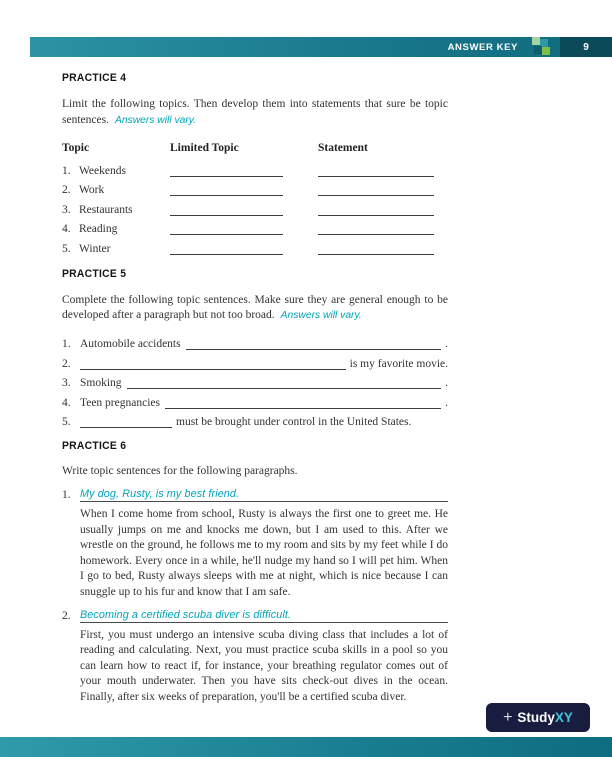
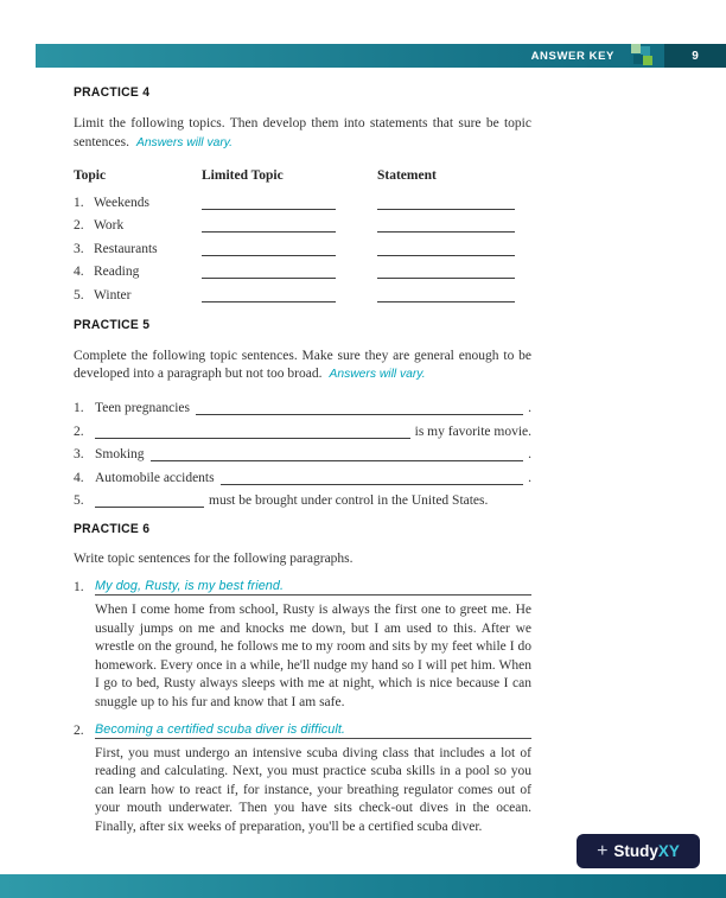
  ANSWER KEY
  9
  PRACTICE 4
  Limit the following topics. Then develop them into statements that sure be topic sentences. Answers will vary.
  Topic
  Limited Topic
  Statement
  1.
  Weekends
  2.
  Work
  3.
  Restaurants
  4.
  Reading
  5.
  Winter
  PRACTICE 5
- Complete the following topic sentences. Make sure they are general enough to be developed after a paragraph but not too broad. Answers will vary.
+ Complete the following topic sentences. Make sure they are general enough to be developed into a paragraph but not too broad. Answers will vary.
  1.
- Automobile accidents
+ Teen pregnancies
  .
  2.
  is my favorite movie.
  3.
  Smoking
  .
  4.
- Teen pregnancies
+ Automobile accidents
  .
  5.
  must be brought under control in the United States.
  PRACTICE 6
  Write topic sentences for the following paragraphs.
  1.
  My dog, Rusty, is my best friend.
  When I come home from school, Rusty is always the first one to greet me. He usually jumps on me and knocks me down, but I am used to this. After we wrestle on the ground, he follows me to my room and sits by my feet while I do homework. Every once in a while, he'll nudge my hand so I will pet him. When I go to bed, Rusty always sleeps with me at night, which is nice because I can snuggle up to his fur and know that I am safe.
  2.
  Becoming a certified scuba diver is difficult.
  First, you must undergo an intensive scuba diving class that includes a lot of reading and calculating. Next, you must practice scuba skills in a pool so you can learn how to react if, for instance, your breathing regulator comes out of your mouth underwater. Then you have sits check-out dives in the ocean. Finally, after six weeks of preparation, you'll be a certified scuba diver.
  +
  StudyXY
